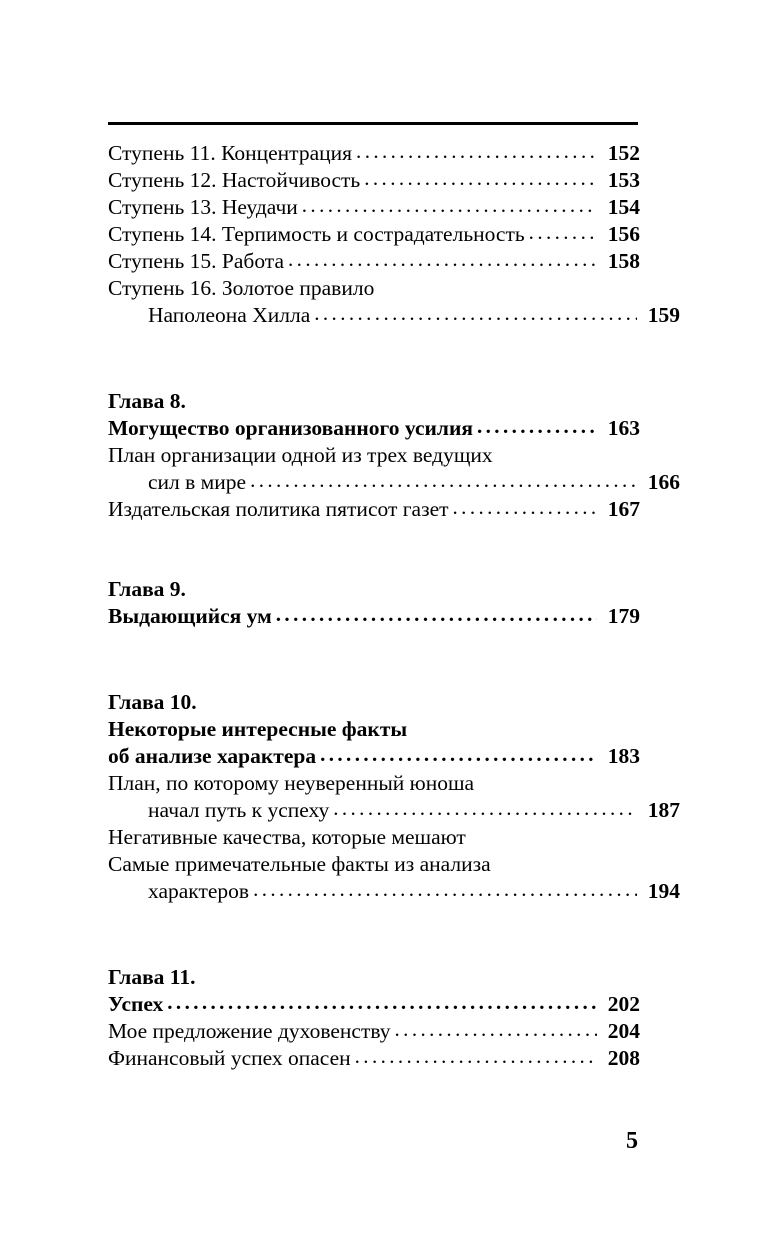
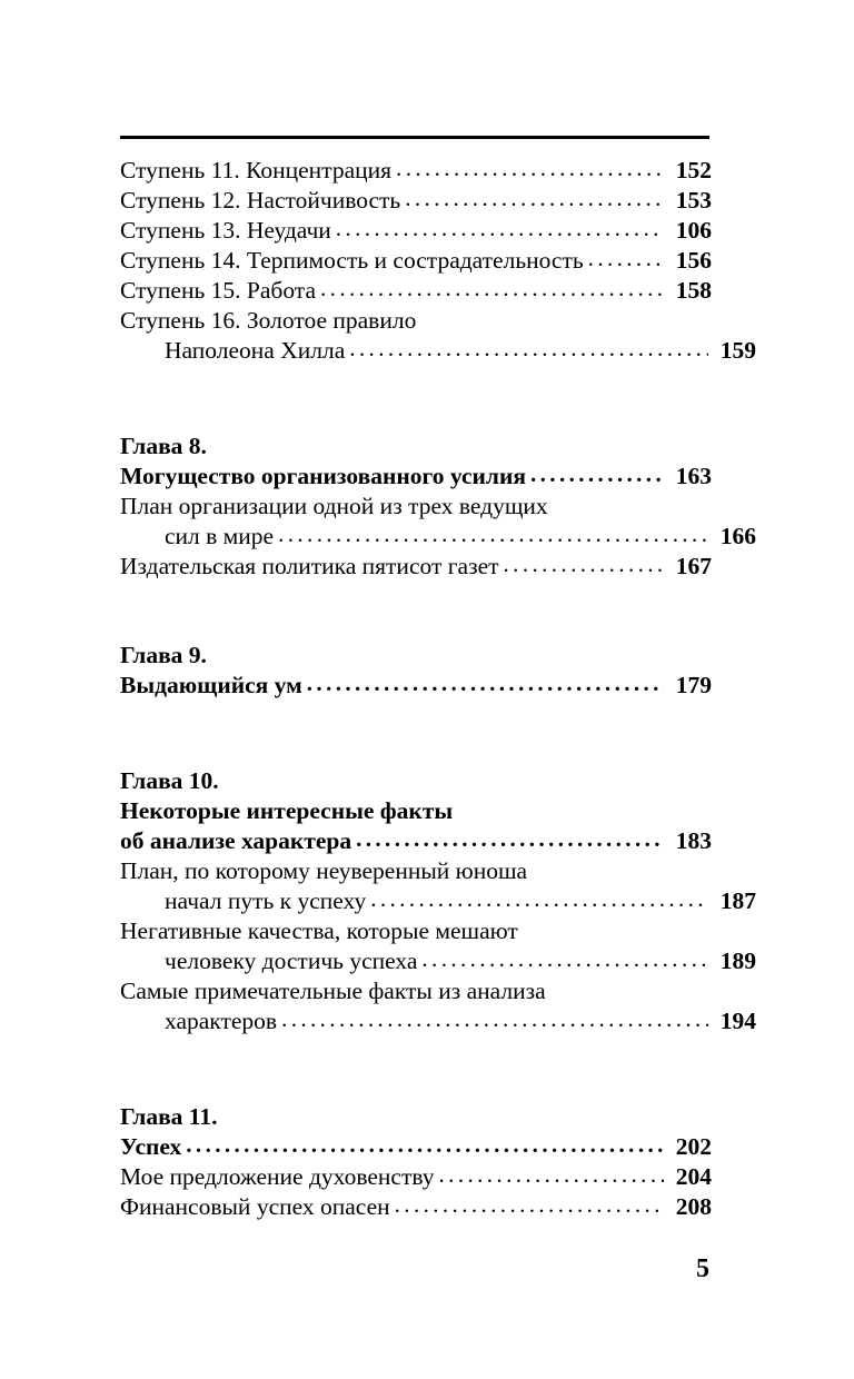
  Ступень 11. Концентрация
  152
  Ступень 12. Настойчивость
  153
  Ступень 13. Неудачи
- 154
+ 106
  Ступень 14. Терпимость и сострадательность
  156
  Ступень 15. Работа
  158
  Ступень 16. Золотое правило
  Наполеона Хилла
  159
  Глава 8.
  Могущество организованного усилия
  163
  План организации одной из трех ведущих
  сил в мире
  166
  Издательская политика пятисот газет
  167
  Глава 9.
  Выдающийся ум
  179
  Глава 10.
  Некоторые интересные факты
  об анализе характера
  183
  План, по которому неуверенный юноша
  начал путь к успеху
  187
  Негативные качества, которые мешают
+ человеку достичь успеха
+ 189
  Самые примечательные факты из анализа
  характеров
  194
  Глава 11.
  Успех
  202
  Мое предложение духовенству
  204
  Финансовый успех опасен
  208
  5
